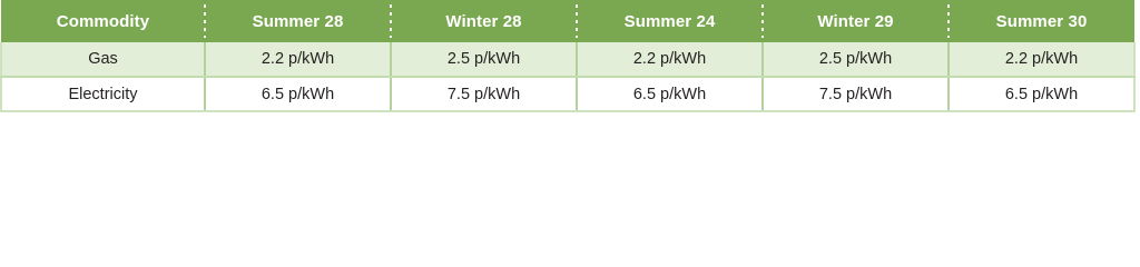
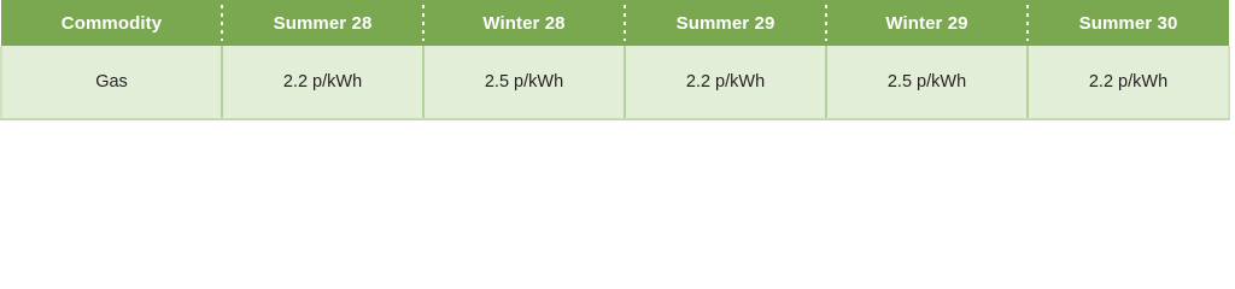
- Commodity	Summer 28	Winter 28	Summer 24	Winter 29	Summer 30
+ Commodity	Summer 28	Winter 28	Summer 29	Winter 29	Summer 30
  Gas	2.2 p/kWh	2.5 p/kWh	2.2 p/kWh	2.5 p/kWh	2.2 p/kWh
- Electricity	6.5 p/kWh	7.5 p/kWh	6.5 p/kWh	7.5 p/kWh	6.5 p/kWh
